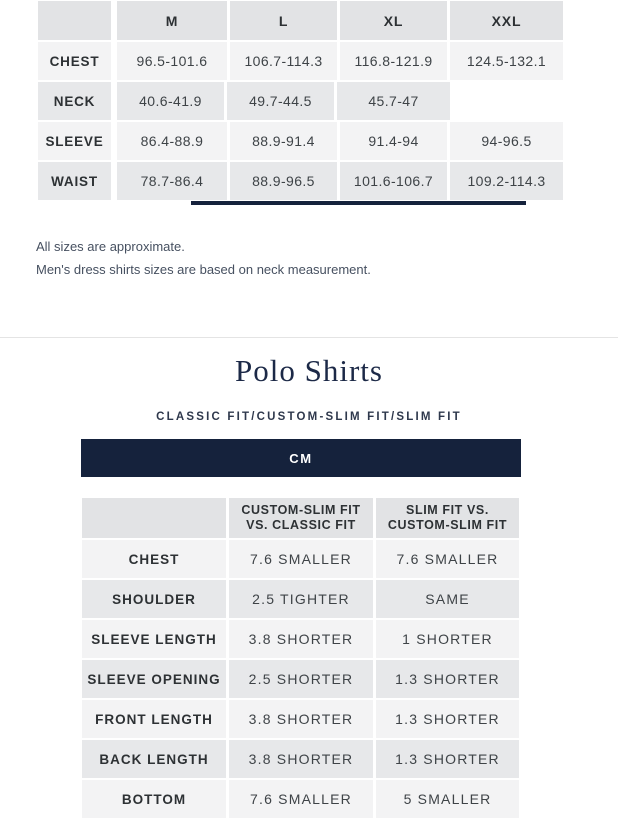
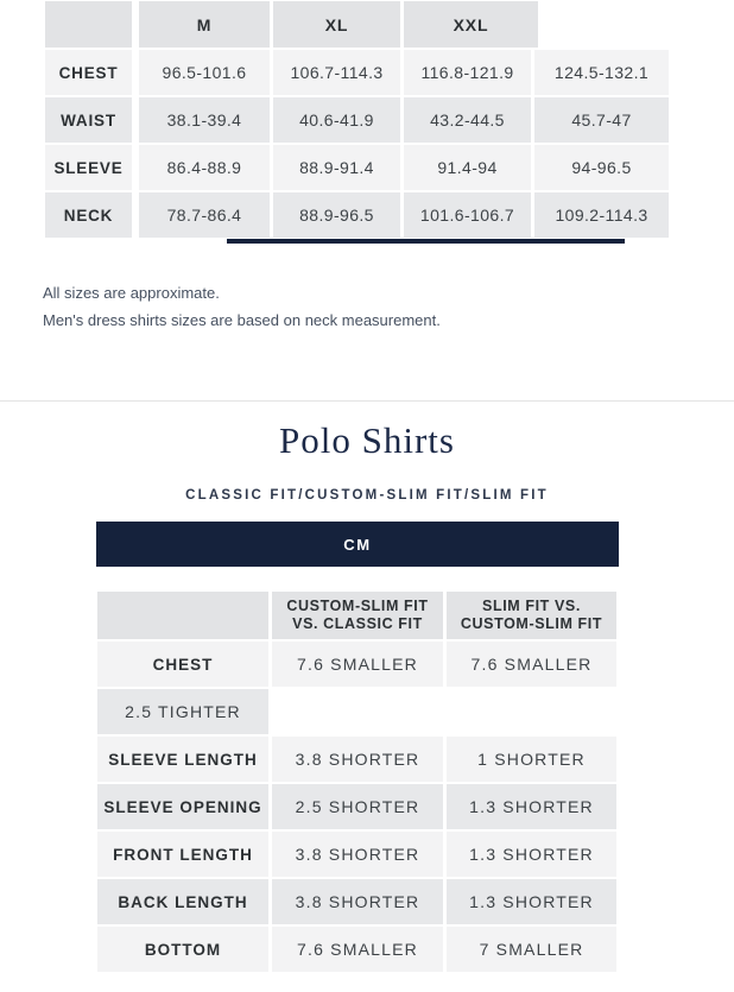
  M
- L
  XL
  XXL
  CHEST
  96.5-101.6
  106.7-114.3
  116.8-121.9
  124.5-132.1
- NECK
+ WAIST
+ 38.1-39.4
  40.6-41.9
- 49.7-44.5
+ 43.2-44.5
  45.7-47
  SLEEVE
  86.4-88.9
  88.9-91.4
  91.4-94
  94-96.5
- WAIST
+ NECK
  78.7-86.4
  88.9-96.5
  101.6-106.7
  109.2-114.3
  All sizes are approximate.
  Men's dress shirts sizes are based on neck measurement.
  Polo Shirts
  CLASSIC FIT/CUSTOM-SLIM FIT/SLIM FIT
  CM
  CUSTOM-SLIM FIT
  VS. CLASSIC FIT
  SLIM FIT VS.
  CUSTOM-SLIM FIT
  CHEST
  7.6 SMALLER
  7.6 SMALLER
- SHOULDER
  2.5 TIGHTER
- SAME
  SLEEVE LENGTH
  3.8 SHORTER
  1 SHORTER
  SLEEVE OPENING
  2.5 SHORTER
  1.3 SHORTER
  FRONT LENGTH
  3.8 SHORTER
  1.3 SHORTER
  BACK LENGTH
  3.8 SHORTER
  1.3 SHORTER
  BOTTOM
  7.6 SMALLER
- 5 SMALLER
+ 7 SMALLER
